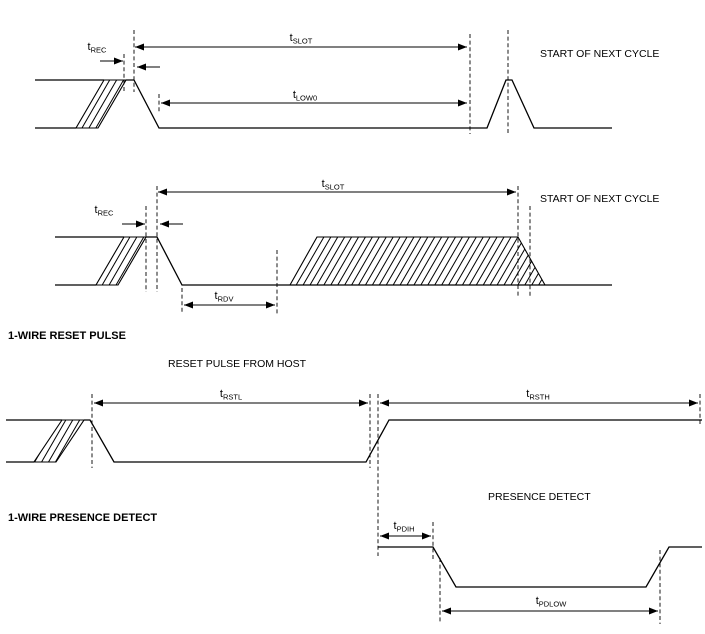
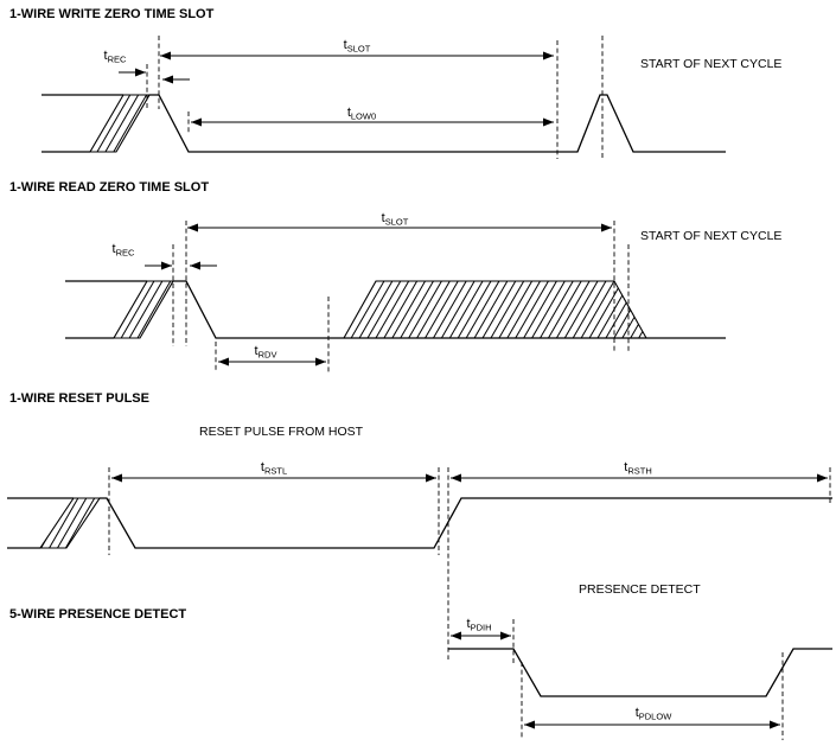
+ 1-WIRE WRITE ZERO TIME SLOT
  tREC
  tSLOT
  tLOW0
  START OF NEXT CYCLE
+ 1-WIRE READ ZERO TIME SLOT
  tREC
  tSLOT
  tRDV
  START OF NEXT CYCLE
  1-WIRE RESET PULSE
  RESET PULSE FROM HOST
  tRSTL
  tRSTH
- 1-WIRE PRESENCE DETECT
+ 5-WIRE PRESENCE DETECT
  PRESENCE DETECT
  tPDIH
  tPDLOW
